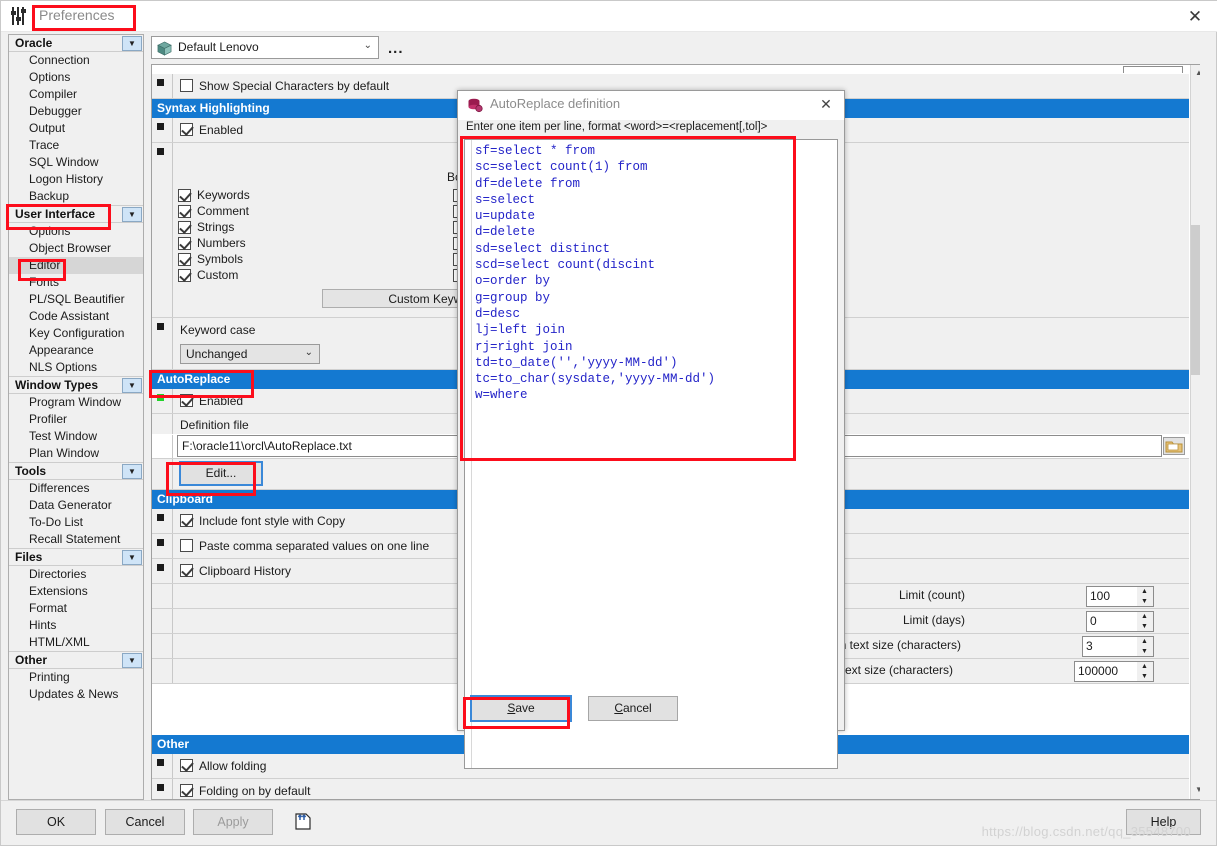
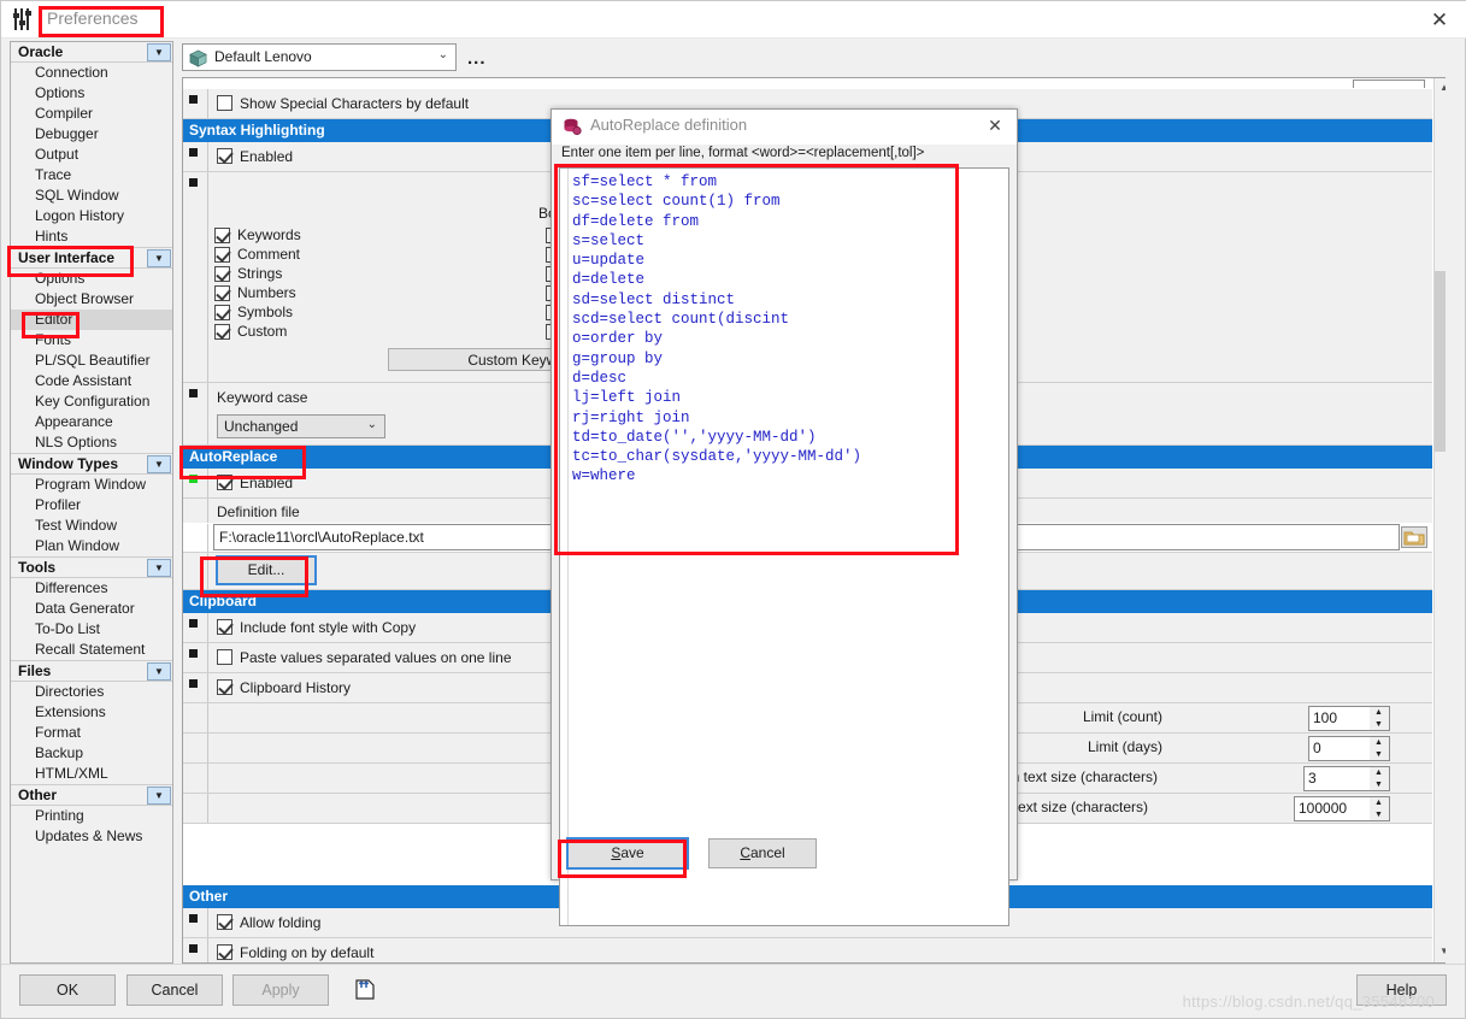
  Preferences
  ✕
  Oracle
  ▼
  Connection
  Options
  Compiler
  Debugger
  Output
  Trace
  SQL Window
  Logon History
- Backup
+ Hints
  User Interface
  ▼
  Options
  Object Browser
  Editor
  Fonts
  PL/SQL Beautifier
  Code Assistant
  Key Configuration
  Appearance
  NLS Options
  Window Types
  ▼
  Program Window
  Profiler
  Test Window
  Plan Window
  Tools
  ▼
  Differences
  Data Generator
  To-Do List
  Recall Statement
  Files
  ▼
  Directories
  Extensions
  Format
- Hints
+ Backup
  HTML/XML
  Other
  ▼
  Printing
  Updates & News
  Default Lenovo
  ⌄
  ...
  Show Special Characters by default
  Syntax Highlighting
  Enabled
  Keywords
  Comment
  Strings
  Numbers
  Symbols
  Custom
  Keyword case
  Unchanged
  ⌄
  AutoReplace
  Enabled
  Definition file
  F:\oracle11\orcl\AutoReplace.txt
  Edit...
  Clipboard
  Include font style with Copy
- Paste comma separated values on one line
+ Paste values separated values on one line
  Clipboard History
  Limit (count)
  100
  Limit (days)
  0
  text size (characters)
  3
  ext size (characters)
  100000
  Other
  Allow folding
  Folding on by default
  ▲
  ▼
  AutoReplace definition
  ✕
  Enter one item per line, format <word>=<replacement[,tol]>
  sf=select * from
  sc=select count(1) from
  df=delete from
  s=select
  u=update
  d=delete
  sd=select distinct
  scd=select count(discint
  o=order by
  g=group by
  d=desc
  lj=left join
  rj=right join
  td=to_date('','yyyy-MM-dd')
  tc=to_char(sysdate,'yyyy-MM-dd')
  w=where
  Save
  Cancel
  OK
  Cancel
  Apply
  Help
  https://blog.csdn.net/qq_35548700
